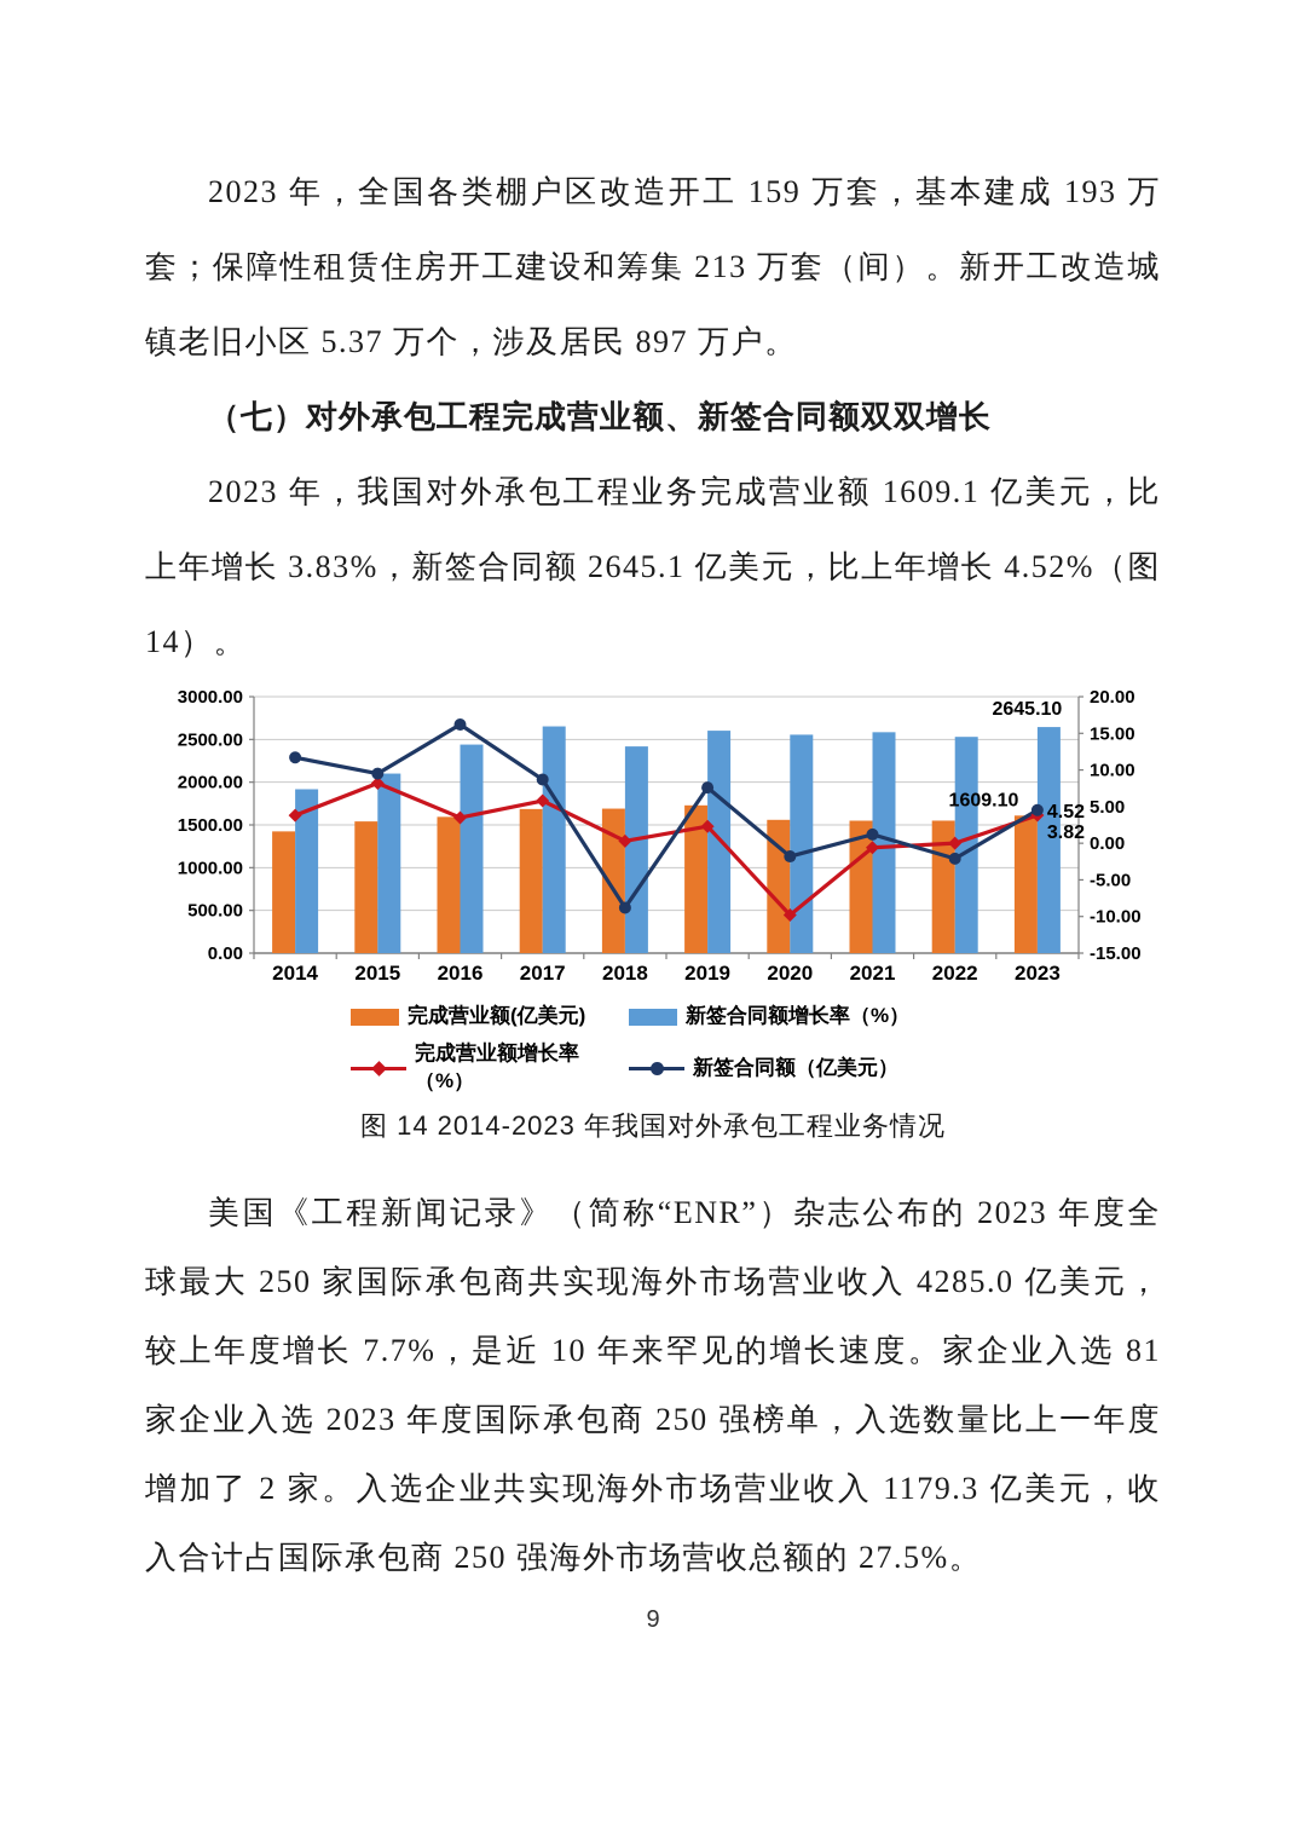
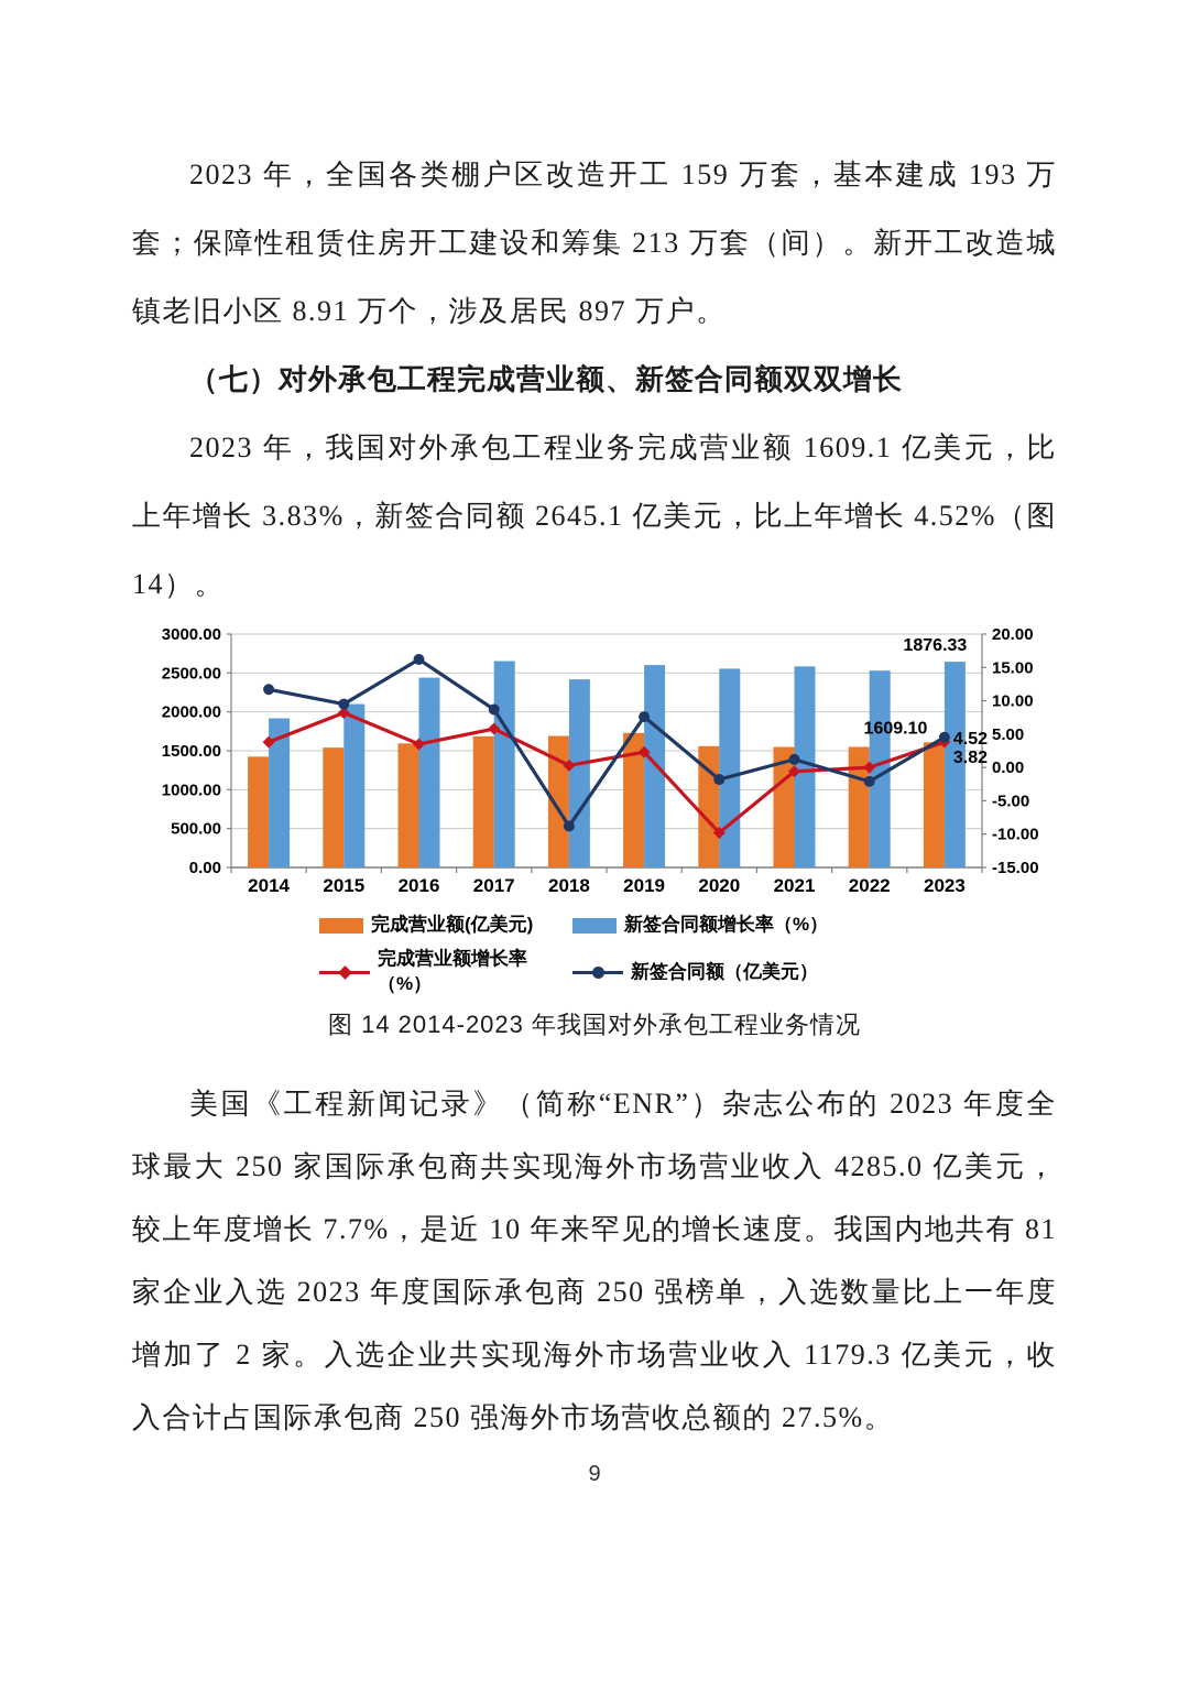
- 2023 年，全国各类棚户区改造开工 159 万套，基本建成 193 万套；保障性租赁住房开工建设和筹集 213 万套（间）。新开工改造城镇老旧小区 5.37 万个，涉及居民 897 万户。
+ 2023 年，全国各类棚户区改造开工 159 万套，基本建成 193 万套；保障性租赁住房开工建设和筹集 213 万套（间）。新开工改造城镇老旧小区 8.91 万个，涉及居民 897 万户。
  （七）对外承包工程完成营业额、新签合同额双双增长
  2023 年，我国对外承包工程业务完成营业额 1609.1 亿美元，比上年增长 3.83%，新签合同额 2645.1 亿美元，比上年增长 4.52%（图 14）。
  0.00
  500.00
  1000.00
  1500.00
  2000.00
  2500.00
  3000.00
  -15.00
  -10.00
  -5.00
  0.00
  5.00
  10.00
  15.00
  20.00
  2014
  2015
  2016
  2017
  2018
  2019
  2020
  2021
  2022
  2023
- 2645.10
+ 1876.33
  1609.10
  4.52
  3.82
  完成营业额(亿美元)
  新签合同额增长率（%）
  完成营业额增长率（%）
  新签合同额（亿美元）
  图 14 2014-2023 年我国对外承包工程业务情况
- 美国《工程新闻记录》（简称“ENR”）杂志公布的 2023 年度全球最大 250 家国际承包商共实现海外市场营业收入 4285.0 亿美元，较上年度增长 7.7%，是近 10 年来罕见的增长速度。家企业入选 81 家企业入选 2023 年度国际承包商 250 强榜单，入选数量比上一年度增加了 2 家。入选企业共实现海外市场营业收入 1179.3 亿美元，收入合计占国际承包商 250 强海外市场营收总额的 27.5%。
+ 美国《工程新闻记录》（简称“ENR”）杂志公布的 2023 年度全球最大 250 家国际承包商共实现海外市场营业收入 4285.0 亿美元，较上年度增长 7.7%，是近 10 年来罕见的增长速度。我国内地共有 81 家企业入选 2023 年度国际承包商 250 强榜单，入选数量比上一年度增加了 2 家。入选企业共实现海外市场营业收入 1179.3 亿美元，收入合计占国际承包商 250 强海外市场营收总额的 27.5%。
  9
